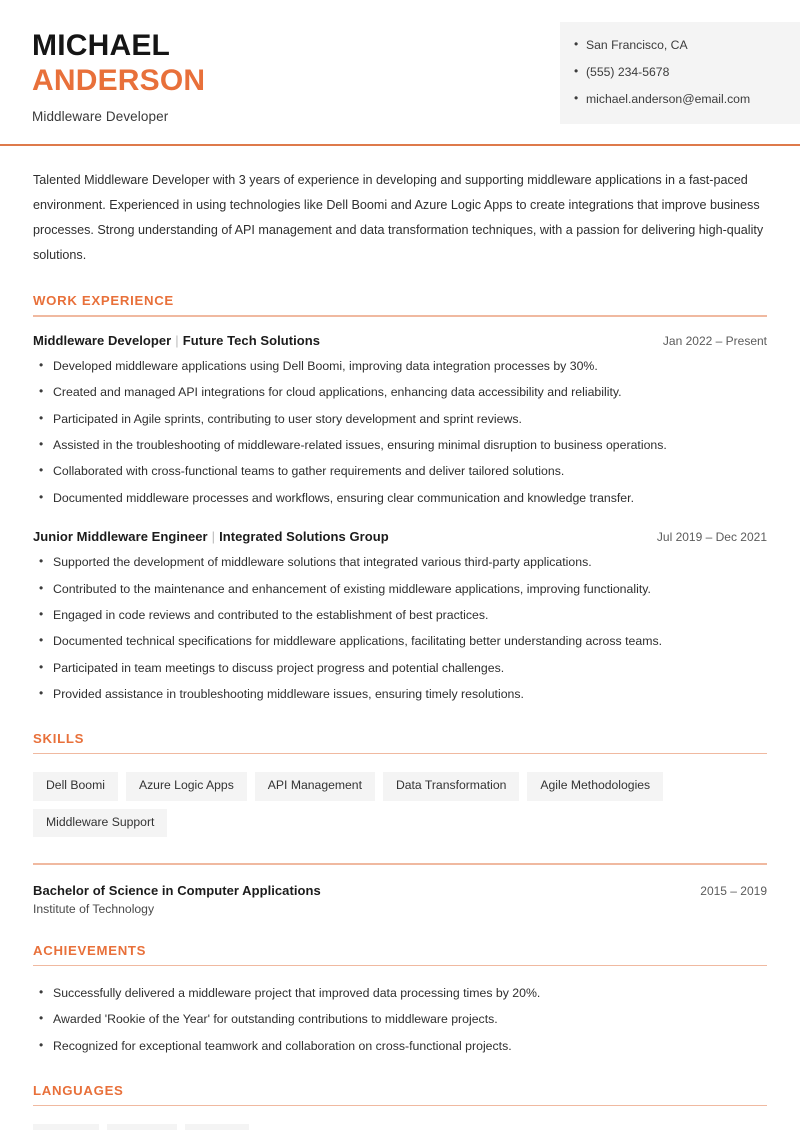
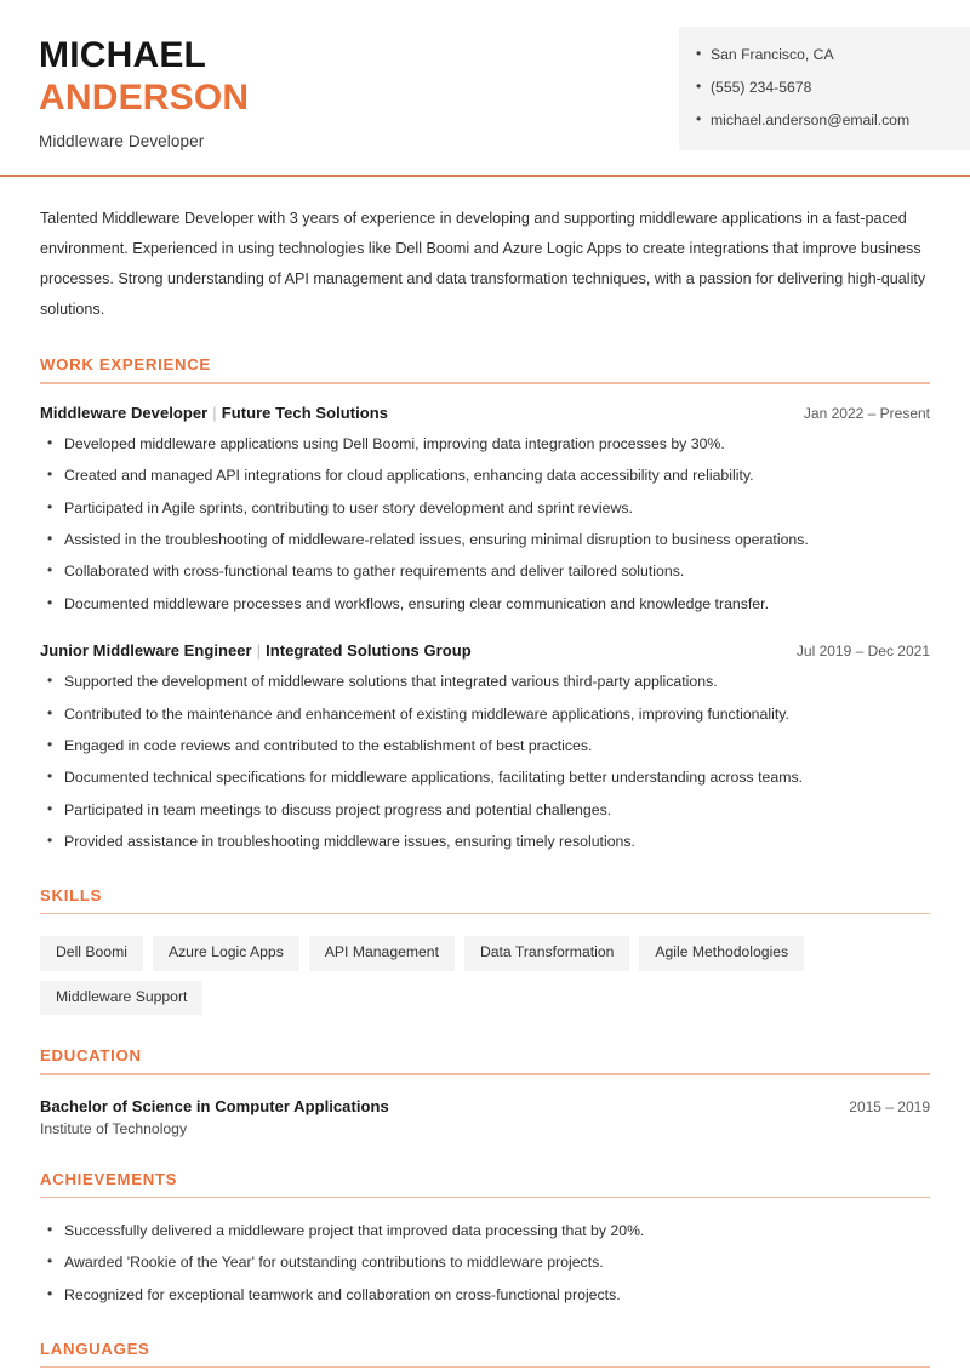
  MICHAEL
  ANDERSON
  Middleware Developer
  San Francisco, CA
  (555) 234-5678
  michael.anderson@email.com
  Talented Middleware Developer with 3 years of experience in developing and supporting middleware applications in a fast-paced environment. Experienced in using technologies like Dell Boomi and Azure Logic Apps to create integrations that improve business processes. Strong understanding of API management and data transformation techniques, with a passion for delivering high-quality solutions.
  WORK EXPERIENCE
  Middleware Developer | Future Tech Solutions
  Jan 2022 – Present
  Developed middleware applications using Dell Boomi, improving data integration processes by 30%.
  Created and managed API integrations for cloud applications, enhancing data accessibility and reliability.
  Participated in Agile sprints, contributing to user story development and sprint reviews.
  Assisted in the troubleshooting of middleware-related issues, ensuring minimal disruption to business operations.
  Collaborated with cross-functional teams to gather requirements and deliver tailored solutions.
  Documented middleware processes and workflows, ensuring clear communication and knowledge transfer.
  Junior Middleware Engineer | Integrated Solutions Group
  Jul 2019 – Dec 2021
  Supported the development of middleware solutions that integrated various third-party applications.
  Contributed to the maintenance and enhancement of existing middleware applications, improving functionality.
  Engaged in code reviews and contributed to the establishment of best practices.
  Documented technical specifications for middleware applications, facilitating better understanding across teams.
  Participated in team meetings to discuss project progress and potential challenges.
  Provided assistance in troubleshooting middleware issues, ensuring timely resolutions.
  SKILLS
  Dell Boomi
  Azure Logic Apps
  API Management
  Data Transformation
  Agile Methodologies
  Middleware Support
+ EDUCATION
  Bachelor of Science in Computer Applications
  2015 – 2019
  Institute of Technology
  ACHIEVEMENTS
- Successfully delivered a middleware project that improved data processing times by 20%.
+ Successfully delivered a middleware project that improved data processing that by 20%.
  Awarded 'Rookie of the Year' for outstanding contributions to middleware projects.
  Recognized for exceptional teamwork and collaboration on cross-functional projects.
  LANGUAGES
